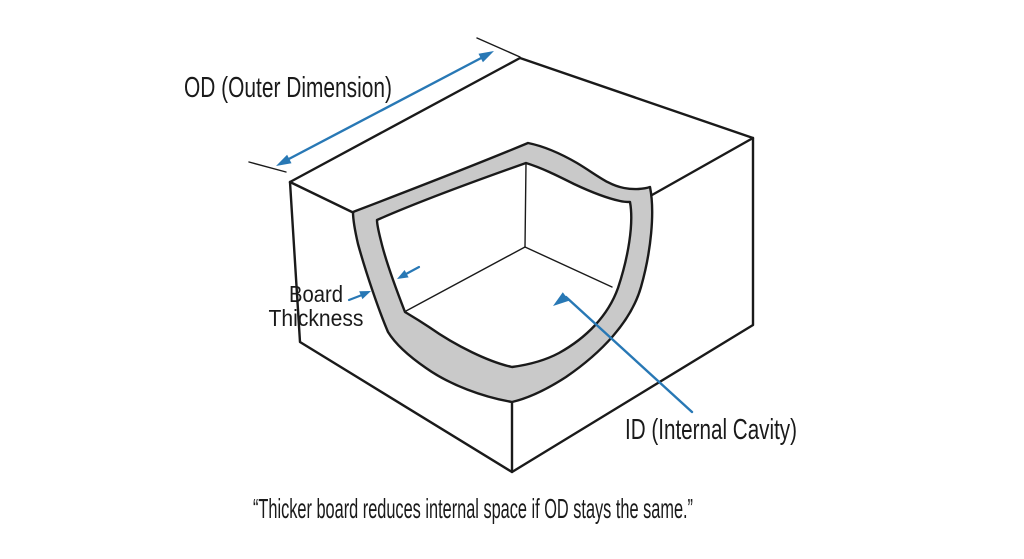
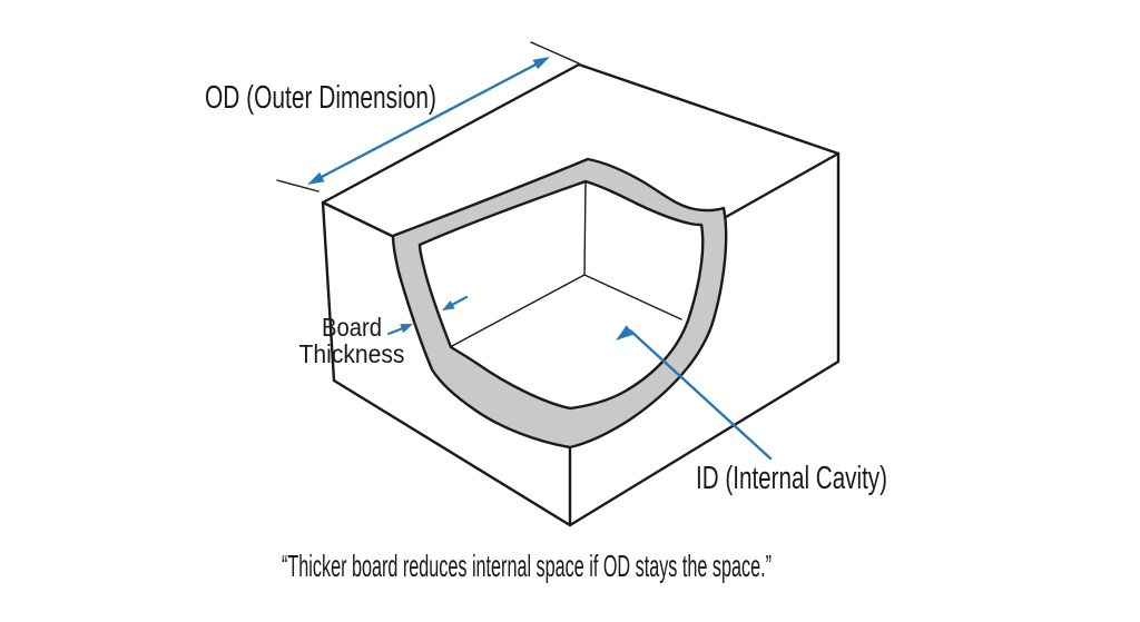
  OD (Outer Dimension)
  Board
  Thickness
  ID (Internal Cavity)
- “Thicker board reduces internal space if OD stays the same.”
+ “Thicker board reduces internal space if OD stays the space.”
